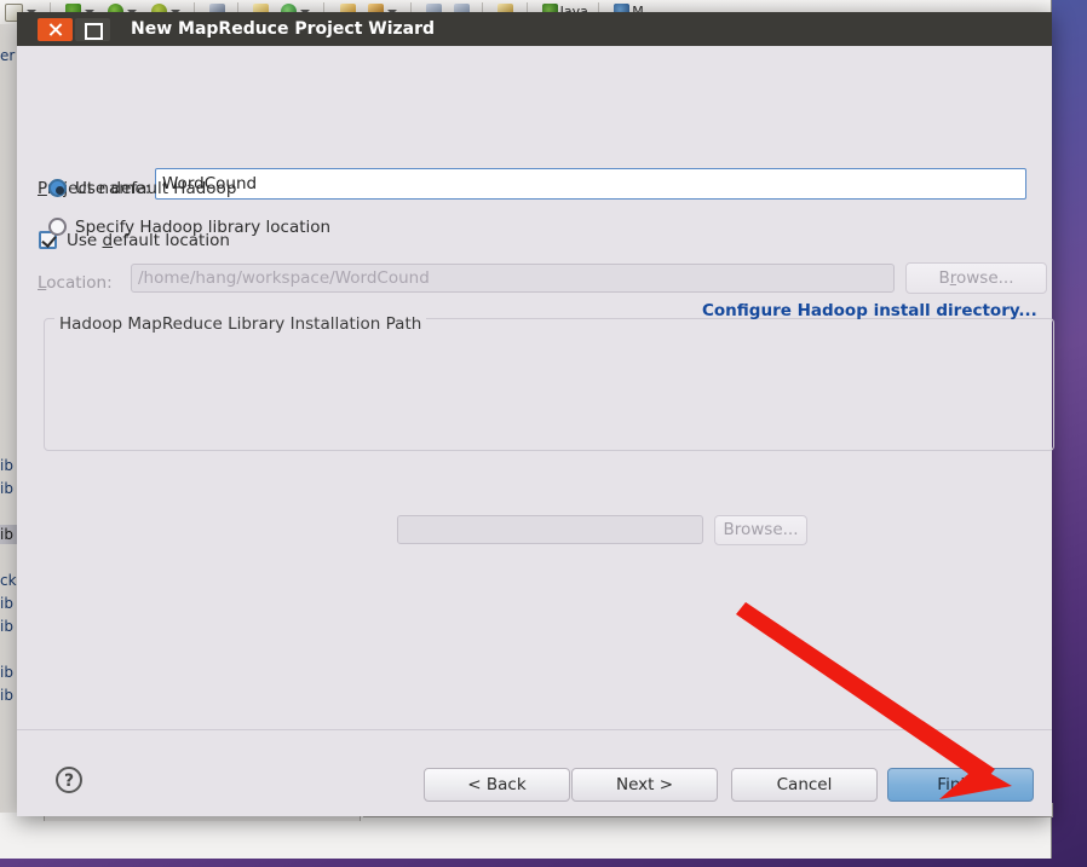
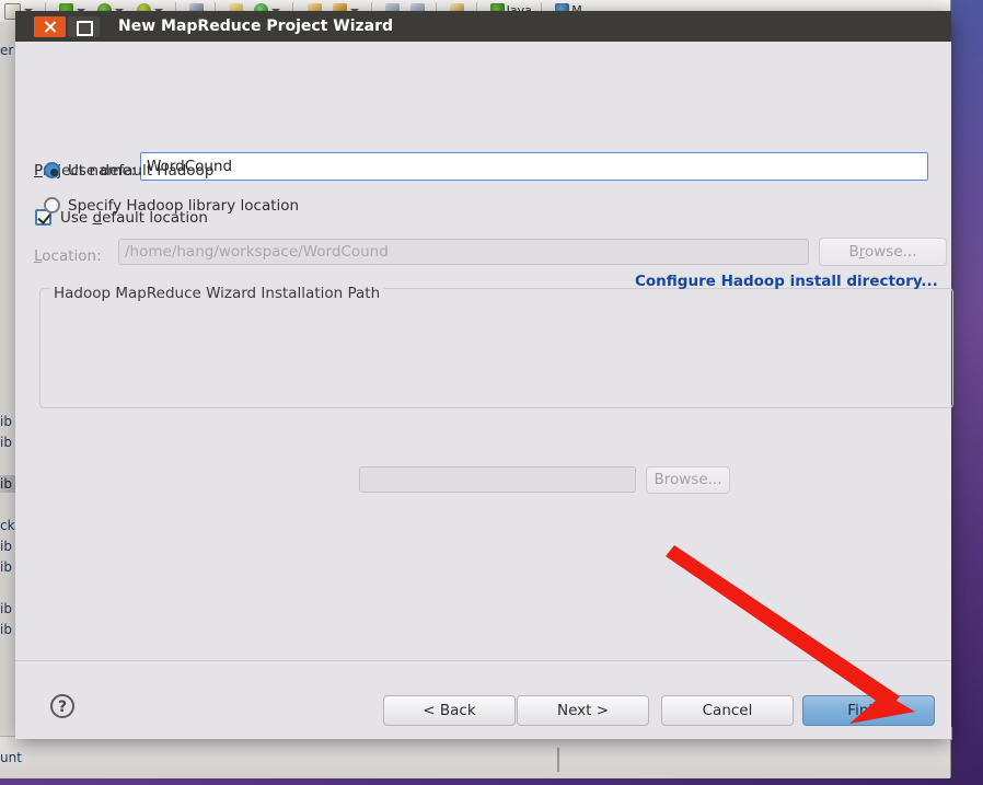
  er
  ib
  ib
  ib
  ib
  ib
  ib
  ib
+ unt
  New MapReduce Project Wizard
  P ect name:
  WordCound
  Use default location
  Location:
  /home/hang/workspace/WordCound
  Browse...
- Hadoop MapReduce Library Installation Path
+ Hadoop MapReduce Wizard Installation Path
  Use default Hadoop
  Specify Hadoop library location
  Configure Hadoop install directory...
  Browse...
  ?
  < Back
  Next >
  Cancel
